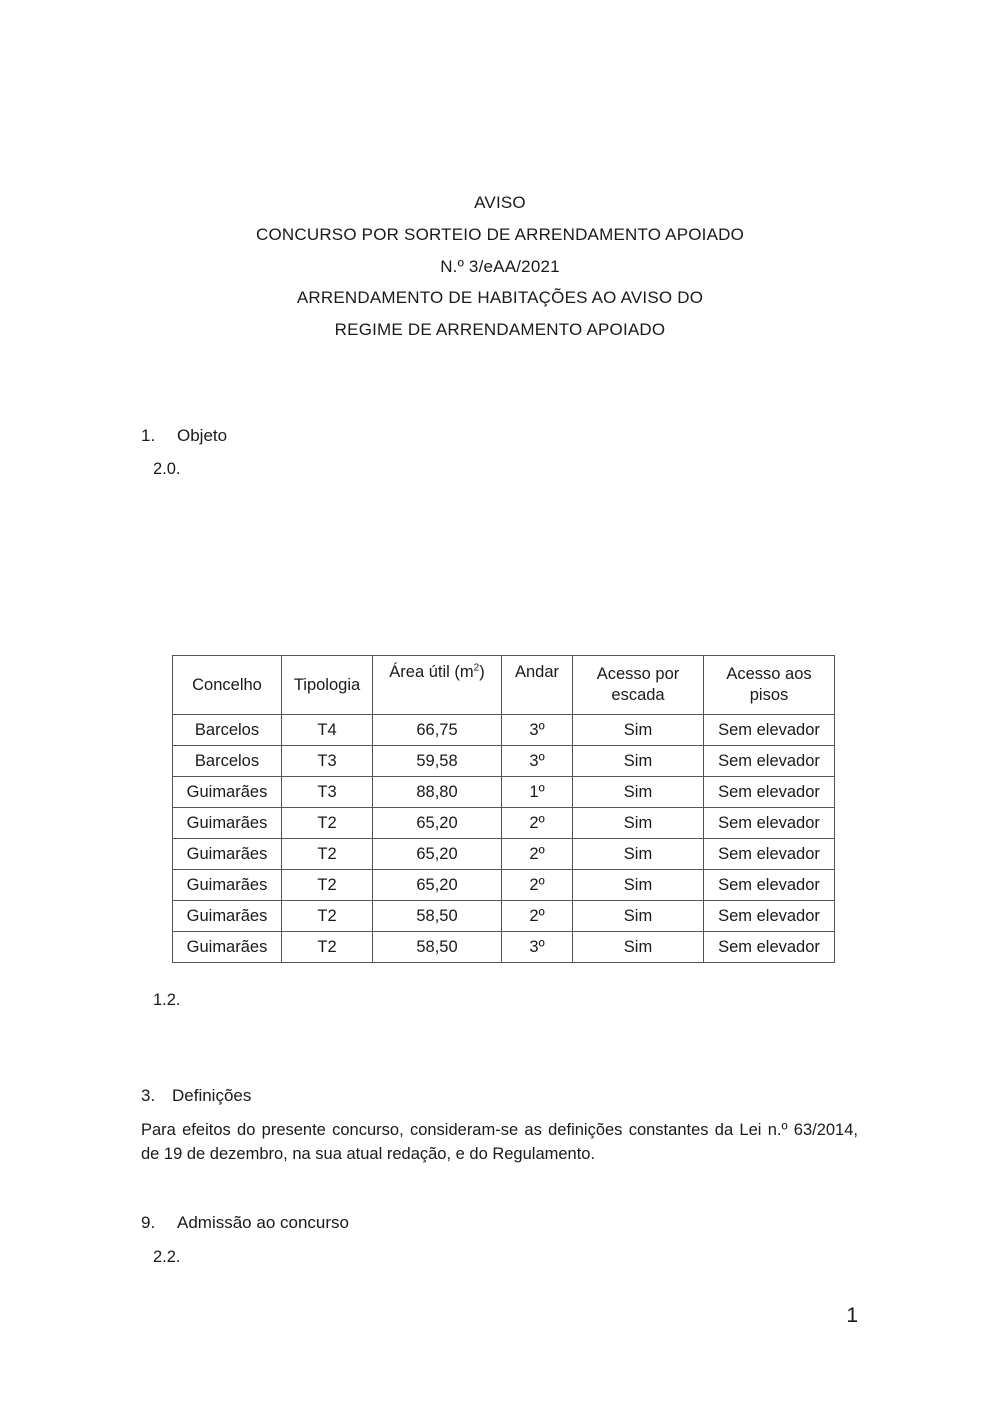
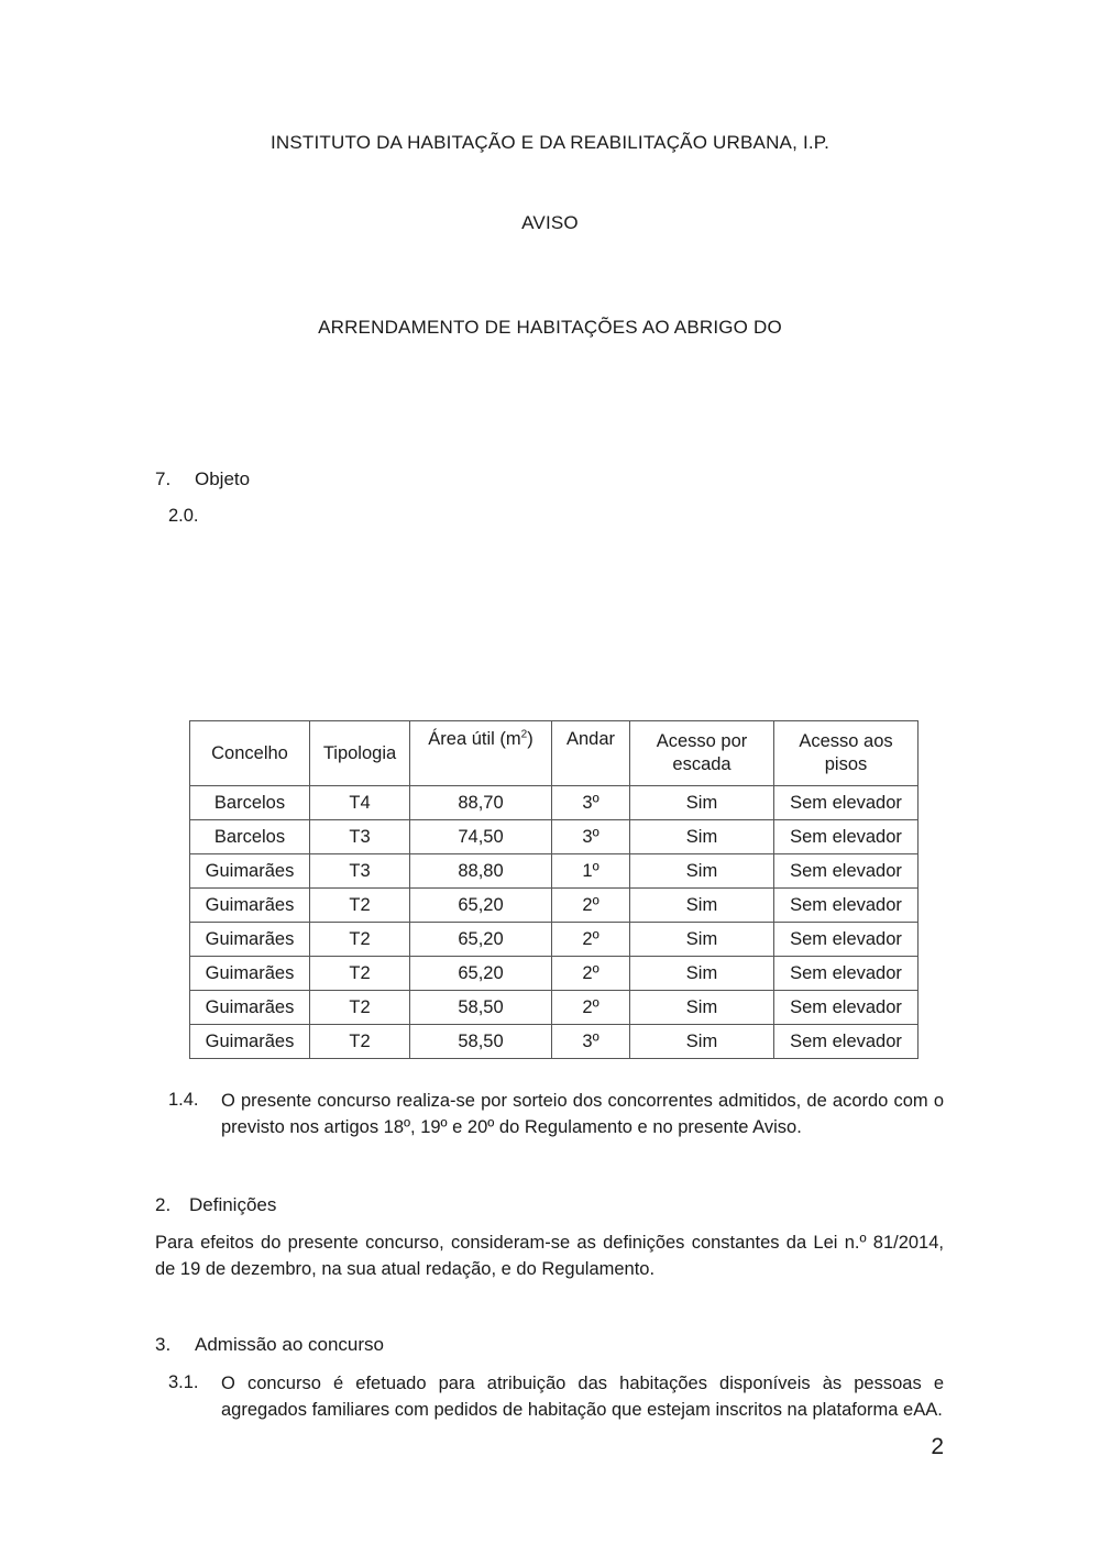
+ INSTITUTO DA HABITAÇÃO E DA REABILITAÇÃO URBANA, I.P.
  AVISO
- CONCURSO POR SORTEIO DE ARRENDAMENTO APOIADO
- N.º 3/eAA/2021
- ARRENDAMENTO DE HABITAÇÕES AO AVISO DO
+ ARRENDAMENTO DE HABITAÇÕES AO ABRIGO DO
- REGIME DE ARRENDAMENTO APOIADO
- 1. Objeto
+ 7. Objeto
  2.0.
  Concelho	Tipologia	Área útil (m2)	Andar	Acesso porescada	Acesso aospisos
- Barcelos	T4	66,75	3º	Sim	Sem elevador
+ Barcelos	T4	88,70	3º	Sim	Sem elevador
- Barcelos	T3	59,58	3º	Sim	Sem elevador
+ Barcelos	T3	74,50	3º	Sim	Sem elevador
  Guimarães	T3	88,80	1º	Sim	Sem elevador
  Guimarães	T2	65,20	2º	Sim	Sem elevador
  Guimarães	T2	65,20	2º	Sim	Sem elevador
  Guimarães	T2	65,20	2º	Sim	Sem elevador
  Guimarães	T2	58,50	2º	Sim	Sem elevador
  Guimarães	T2	58,50	3º	Sim	Sem elevador
- 1.2.
+ 1.4.
+ O presente concurso realiza-se por sorteio dos concorrentes admitidos, de acordo com o previsto nos artigos 18º, 19º e 20º do Regulamento e no presente Aviso.
- 3. Definições
+ 2. Definições
- Para efeitos do presente concurso, consideram-se as definições constantes da Lei n.º 63/2014, de 19 de dezembro, na sua atual redação, e do Regulamento.
+ Para efeitos do presente concurso, consideram-se as definições constantes da Lei n.º 81/2014, de 19 de dezembro, na sua atual redação, e do Regulamento.
- 9. Admissão ao concurso
+ 3. Admissão ao concurso
- 2.2.
+ 3.1.
+ O concurso é efetuado para atribuição das habitações disponíveis às pessoas e agregados familiares com pedidos de habitação que estejam inscritos na plataforma eAA.
- 1
+ 2
